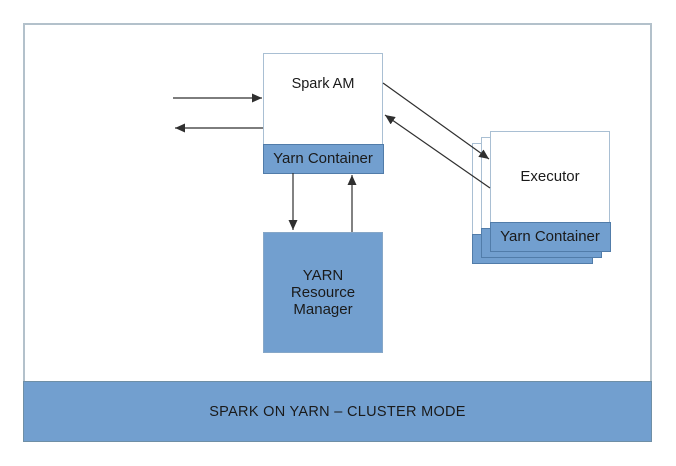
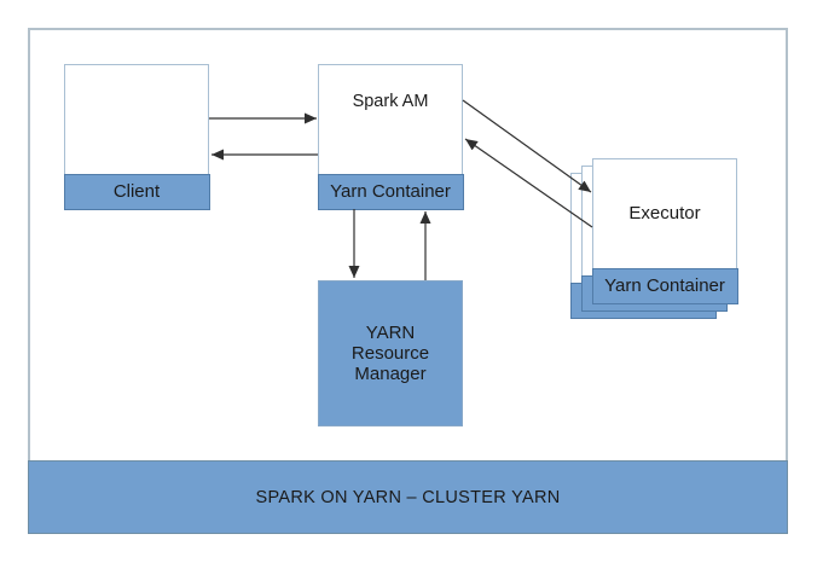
+ Client
  Spark AM
  Yarn Container
  Executor
  Yarn Container
  YARN
  Resource
  Manager
- SPARK ON YARN – CLUSTER MODE
+ SPARK ON YARN – CLUSTER YARN
